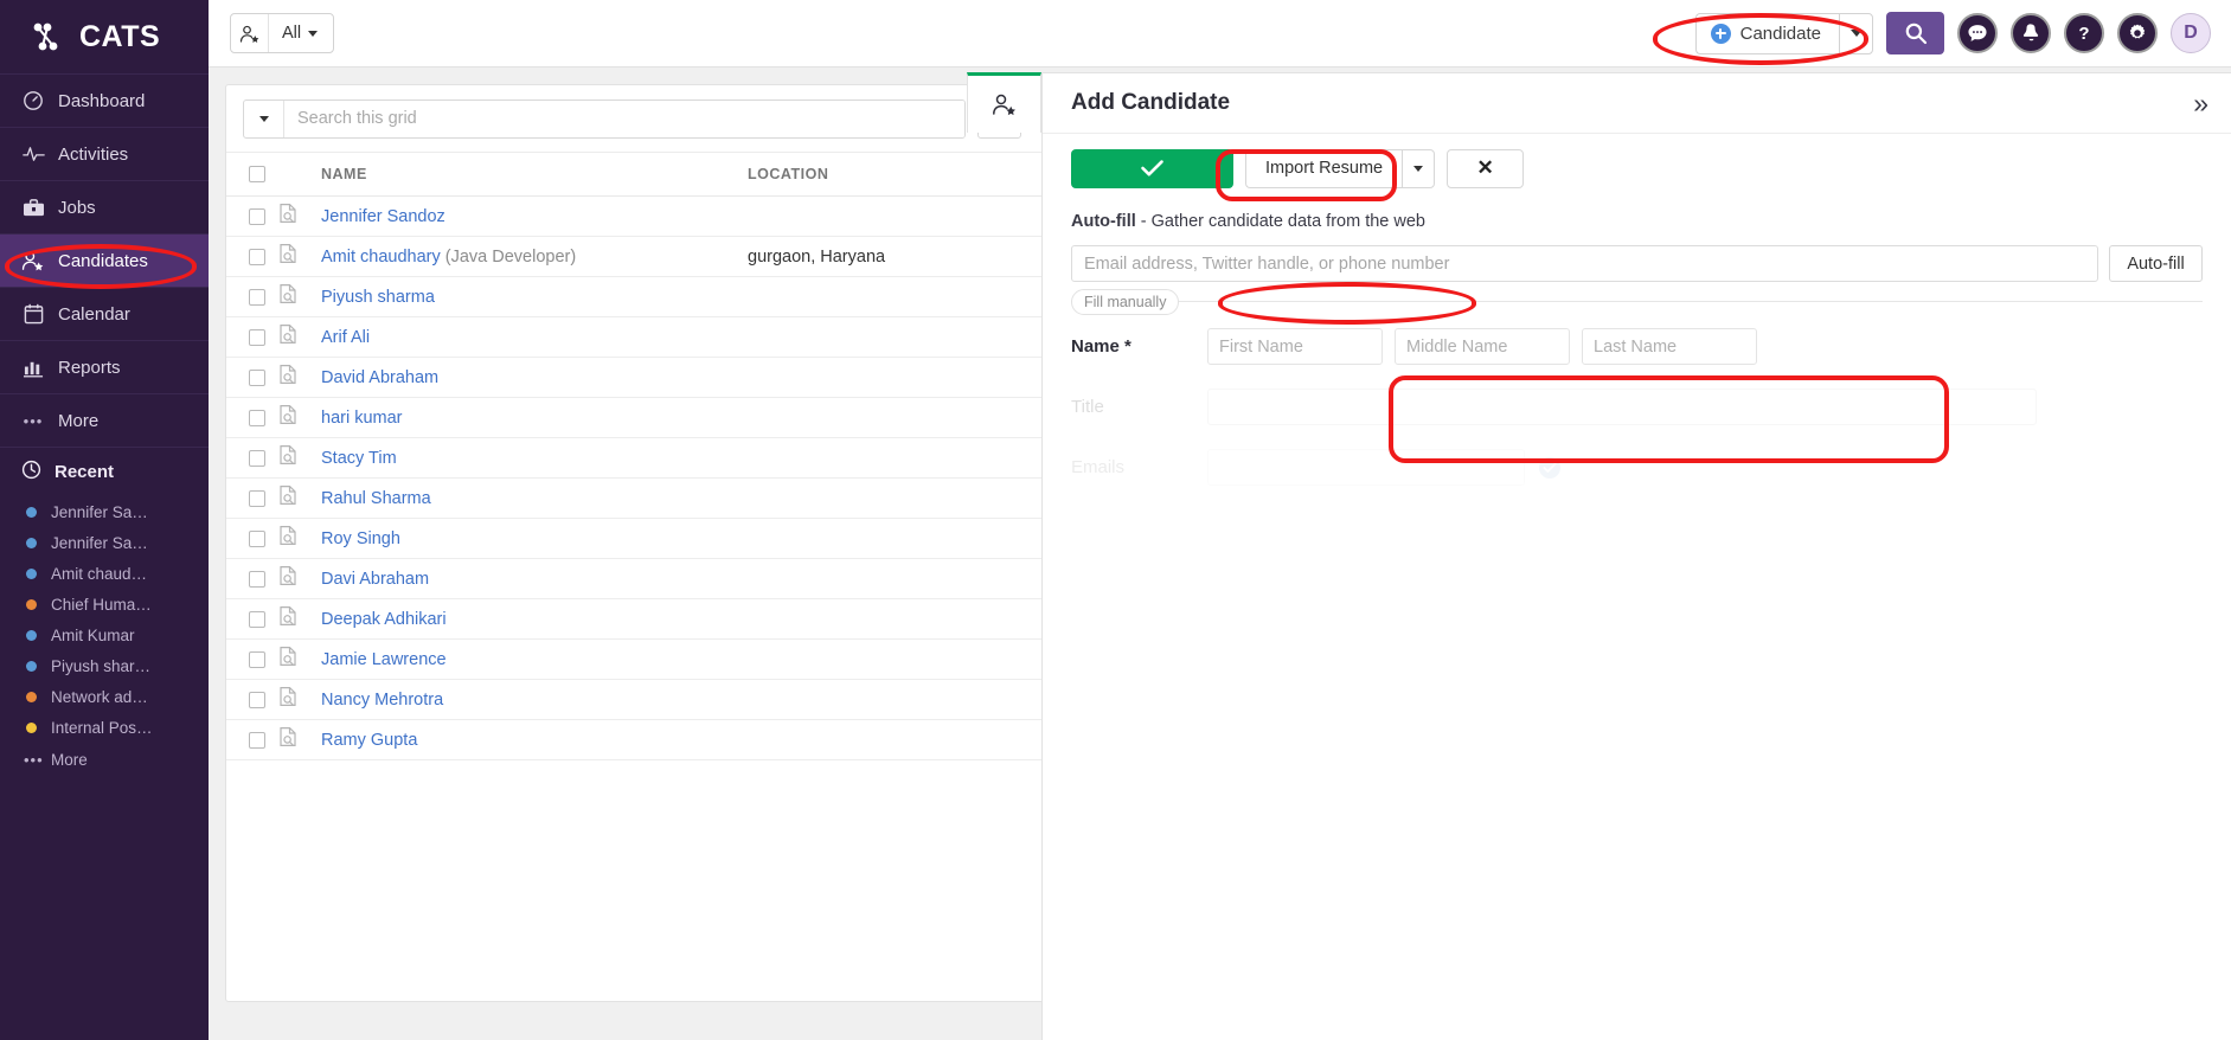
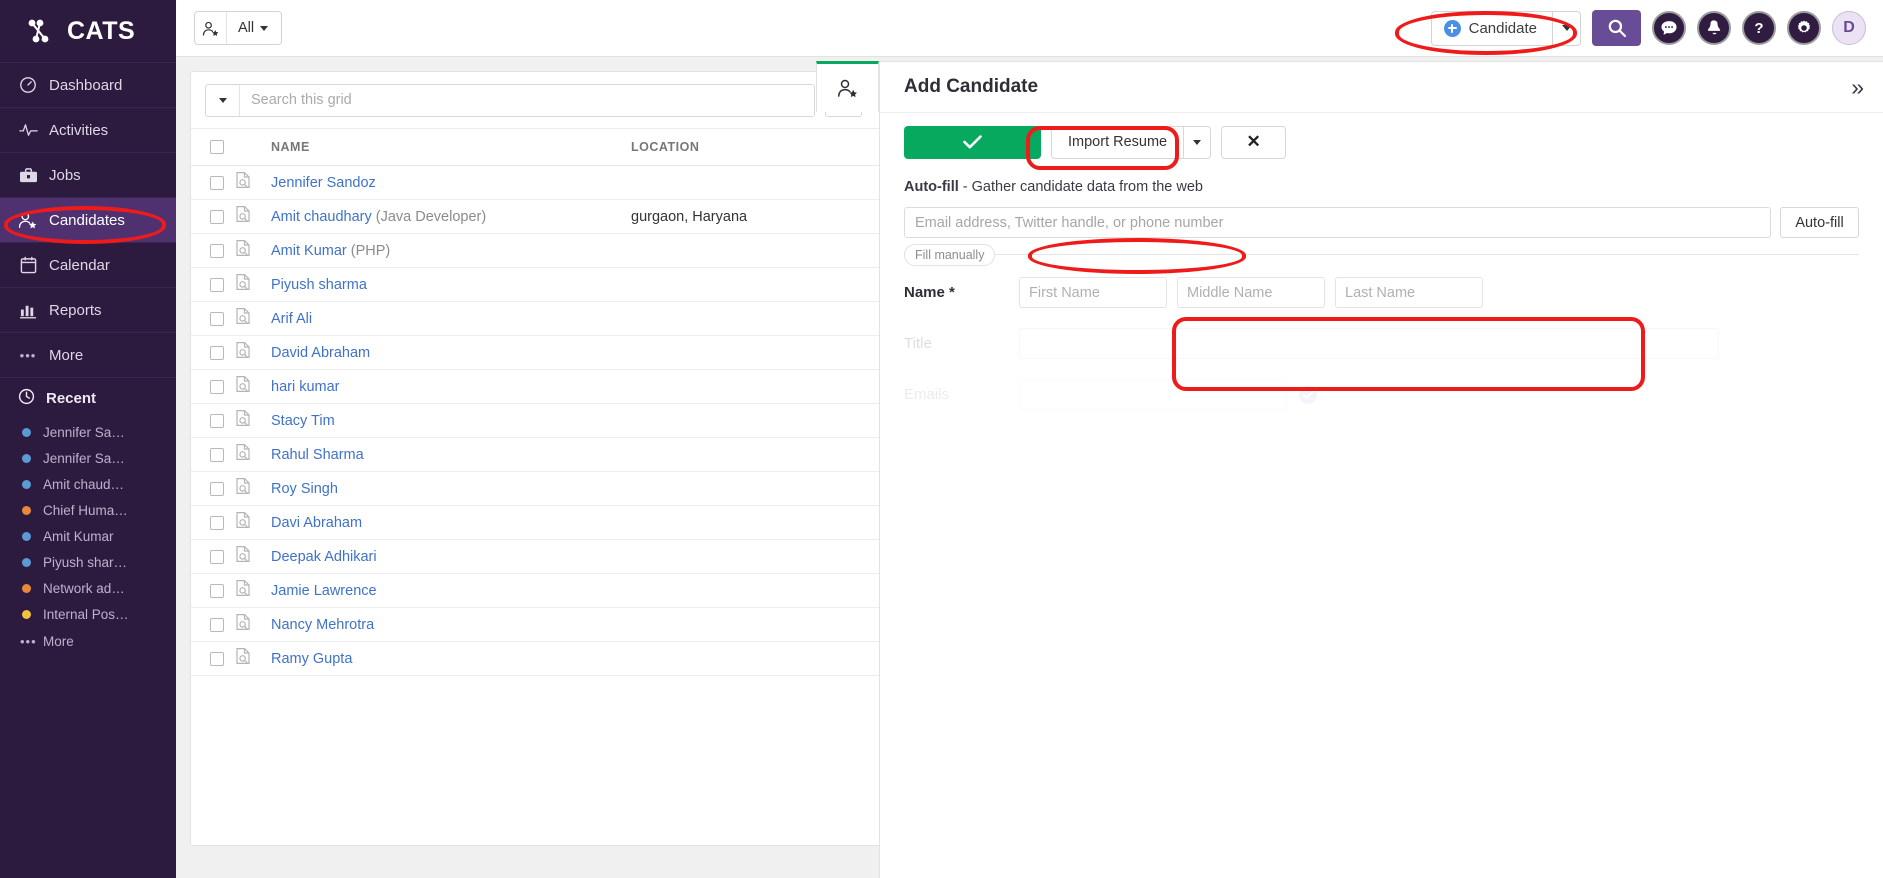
  CATS
  Dashboard
  Activities
  Jobs
  Candidates
  Calendar
  Reports
  •••
  More
  Recent
  Jennifer Sa…
  Jennifer Sa…
  Amit chaud…
  Chief Huma…
  Amit Kumar
  Piyush shar…
  Network ad…
  Internal Pos…
  •••
  More
  All
  Candidate
  ?
  D
  Search this grid
  		NAME	LOCATION
  		Jennifer Sandoz
  		Amit chaudhary (Java Developer)	gurgaon, Haryana
+ 		Amit Kumar (PHP)
  		Piyush sharma
  		Arif Ali
  		David Abraham
  		hari kumar
  		Stacy Tim
  		Rahul Sharma
  		Roy Singh
  		Davi Abraham
  		Deepak Adhikari
  		Jamie Lawrence
  		Nancy Mehrotra
  		Ramy Gupta
  Add Candidate
  »
  Import Resume
  ✕
  Auto-fill - Gather candidate data from the web
  Email address, Twitter handle, or phone number
  Auto-fill
  Fill manually
  Name *
  First Name
  Middle Name
  Last Name
  Title
